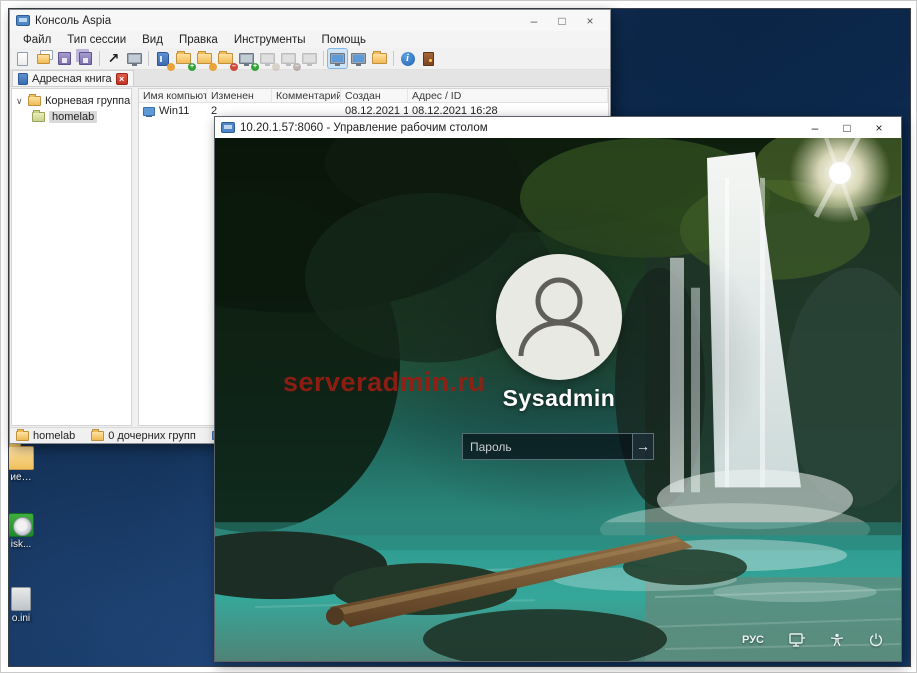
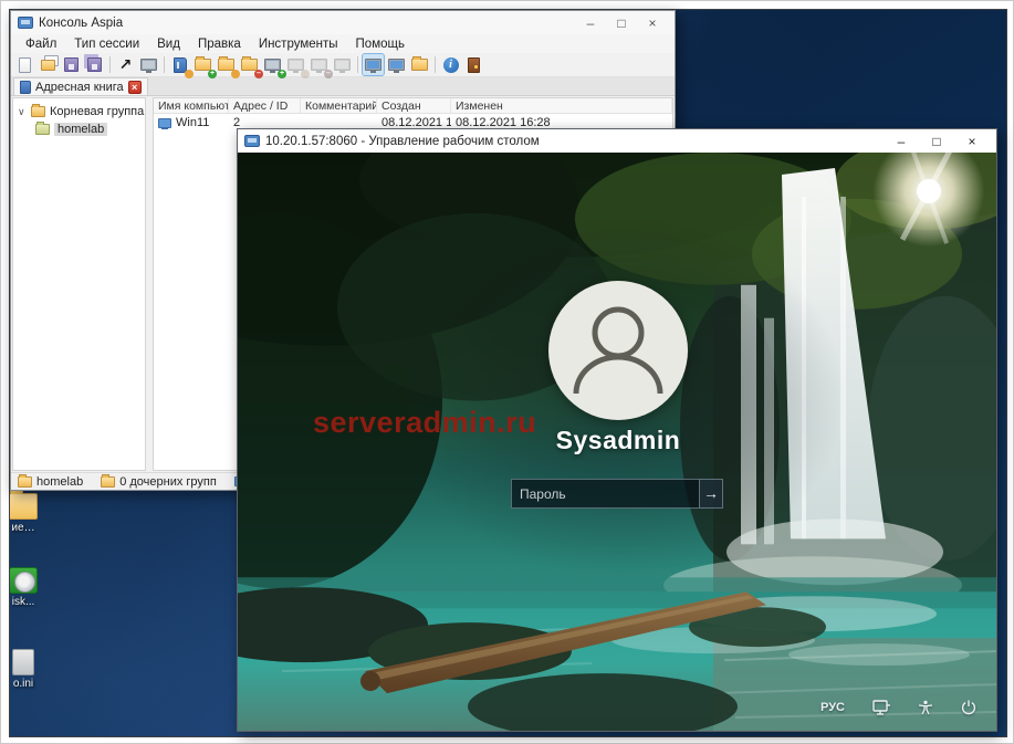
  ие…
  isk...
  o.ini
  Консоль Aspia
  –
  □
  ×
  Файл
  Тип сессии
  Вид
  Правка
  Инструменты
  Помощь
  Адресная книга
  ×
  ∨
  Корневая группа
  homelab
  Имя компьют
- Изменен
+ Адрес / ID
  Комментарий
  Создан
- Адрес / ID
+ Изменен
  Win11
  2
  08.12.2021 1
  08.12.2021 16:28
  homelab
  0 дочерних групп
  10.20.1.57:8060 - Управление рабочим столом
  –
  □
  ×
  Sysadmin
  serveradmin.ru
  Пароль
  →
  РУС
